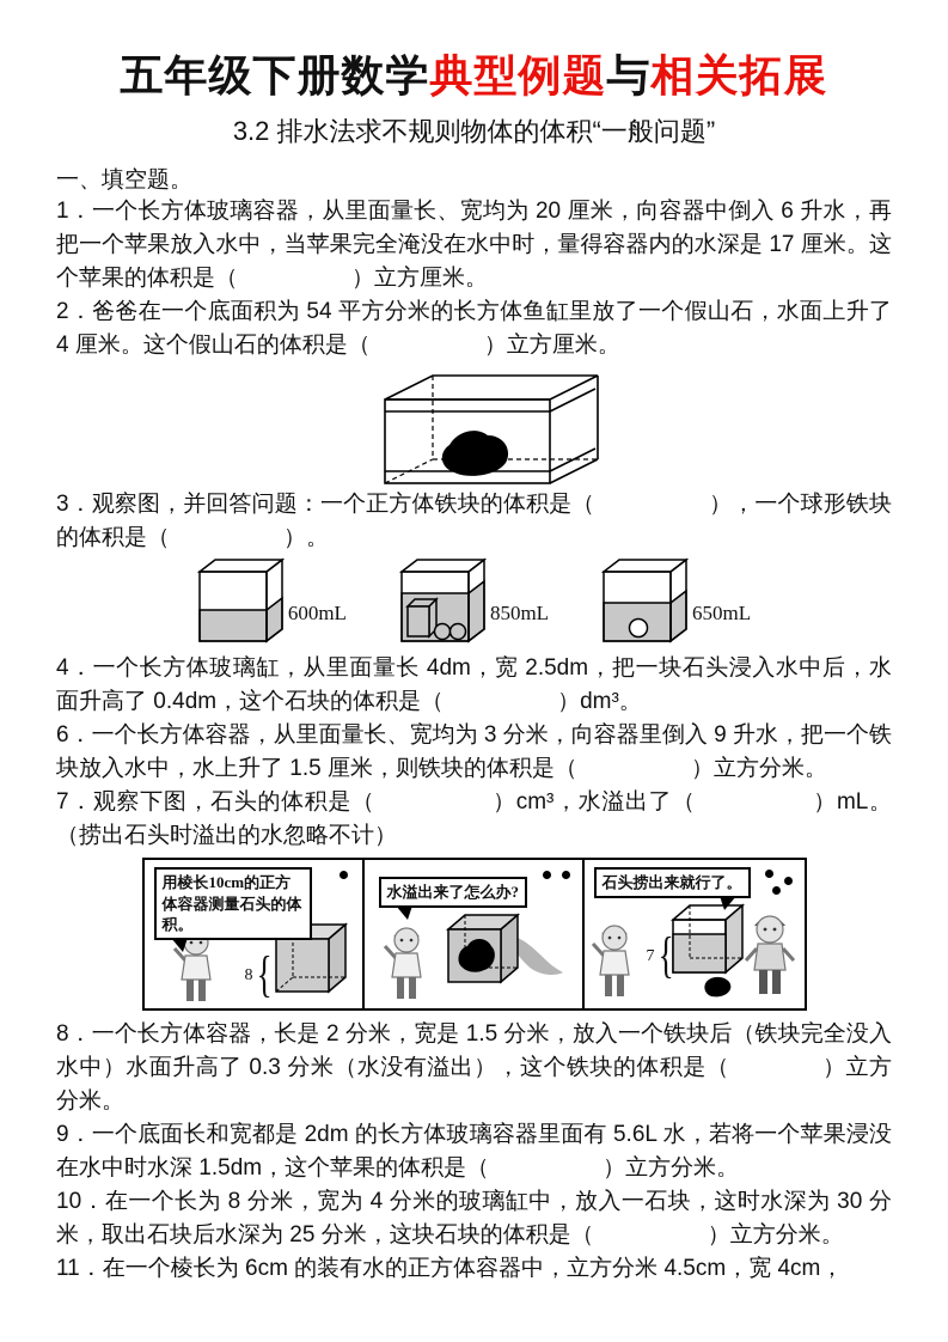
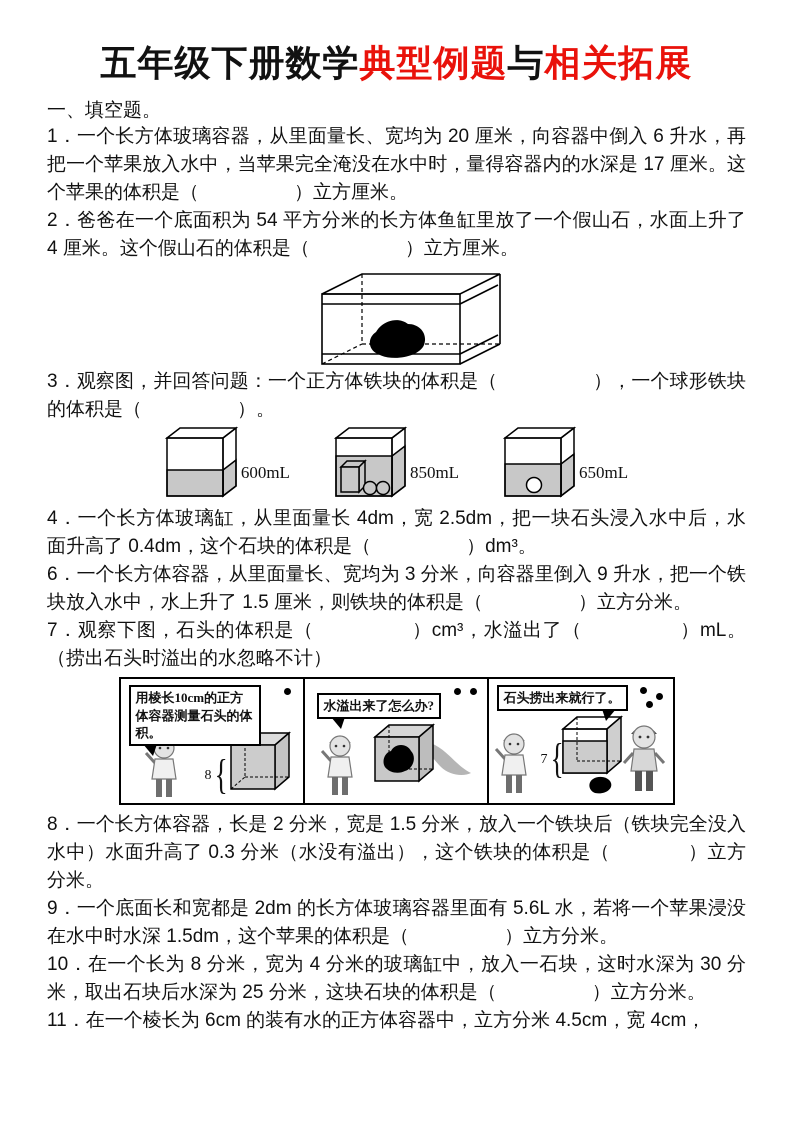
  五年级下册数学典型例题与相关拓展
- 3.2 排水法求不规则物体的体积“一般问题”
  一、填空题。
  1．一个长方体玻璃容器，从里面量长、宽均为 20 厘米，向容器中倒入 6 升水，再把一个苹果放入水中，当苹果完全淹没在水中时，量得容器内的水深是 17 厘米。这个苹果的体积是（ ）立方厘米。
  2．爸爸在一个底面积为 54 平方分米的长方体鱼缸里放了一个假山石，水面上升了 4 厘米。这个假山石的体积是（ ）立方厘米。
  3．观察图，并回答问题：一个正方体铁块的体积是（ ），一个球形铁块的体积是（ ）。
  600mL
  850mL
  650mL
  4．一个长方体玻璃缸，从里面量长 4dm，宽 2.5dm，把一块石头浸入水中后，水面升高了 0.4dm，这个石块的体积是（ ）dm³。
  6．一个长方体容器，从里面量长、宽均为 3 分米，向容器里倒入 9 升水，把一个铁块放入水中，水上升了 1.5 厘米，则铁块的体积是（ ）立方分米。
  7．观察下图，石头的体积是（ ）cm³，水溢出了（ ）mL。（捞出石头时溢出的水忽略不计）
  用棱长10cm的正方体容器测量石头的体积。
  8
  {
  水溢出来了怎么办?
  石头捞出来就行了。
  7
  {
  8．一个长方体容器，长是 2 分米，宽是 1.5 分米，放入一个铁块后（铁块完全没入水中）水面升高了 0.3 分米（水没有溢出），这个铁块的体积是（ ）立方分米。
  9．一个底面长和宽都是 2dm 的长方体玻璃容器里面有 5.6L 水，若将一个苹果浸没在水中时水深 1.5dm，这个苹果的体积是（ ）立方分米。
  10．在一个长为 8 分米，宽为 4 分米的玻璃缸中，放入一石块，这时水深为 30 分米，取出石块后水深为 25 分米，这块石块的体积是（ ）立方分米。
  11．在一个棱长为 6cm 的装有水的正方体容器中，立方分米 4.5cm，宽 4cm，
